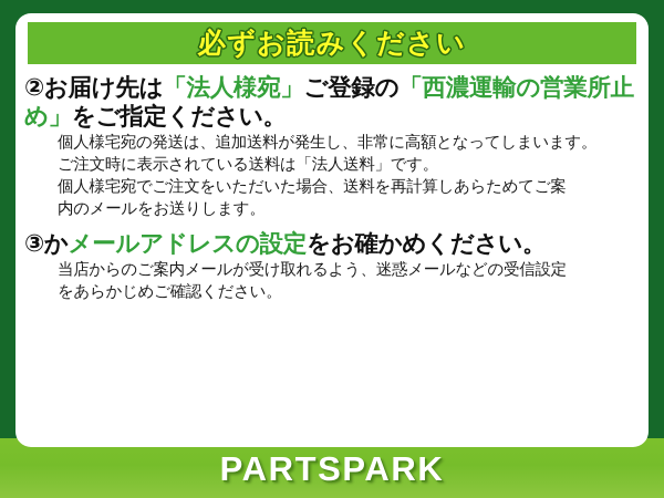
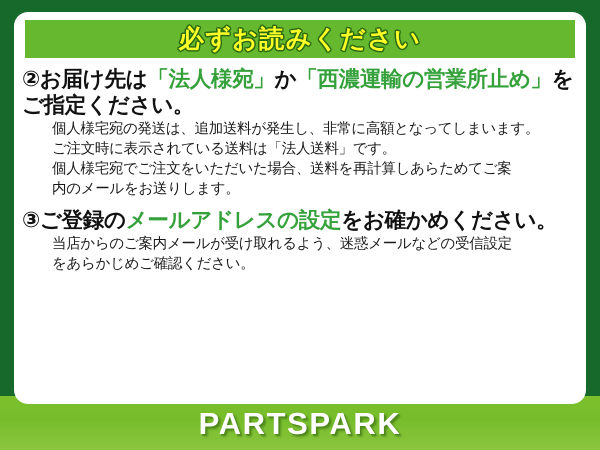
  必ずお読みください
- ②お届け先は「法人様宛」ご登録の「西濃運輸の営業所止め」をご指定ください。
+ ②お届け先は「法人様宛」か「西濃運輸の営業所止め」をご指定ください。
  個人様宅宛の発送は、追加送料が発生し、非常に高額となってしまいます。
  ご注文時に表示されている送料は「法人送料」です。
  個人様宅宛でご注文をいただいた場合、送料を再計算しあらためてご案
  内のメールをお送りします。
- ③かメールアドレスの設定をお確かめください。
+ ③ご登録のメールアドレスの設定をお確かめください。
  当店からのご案内メールが受け取れるよう、迷惑メールなどの受信設定
  をあらかじめご確認ください。
  PARTSPARK
